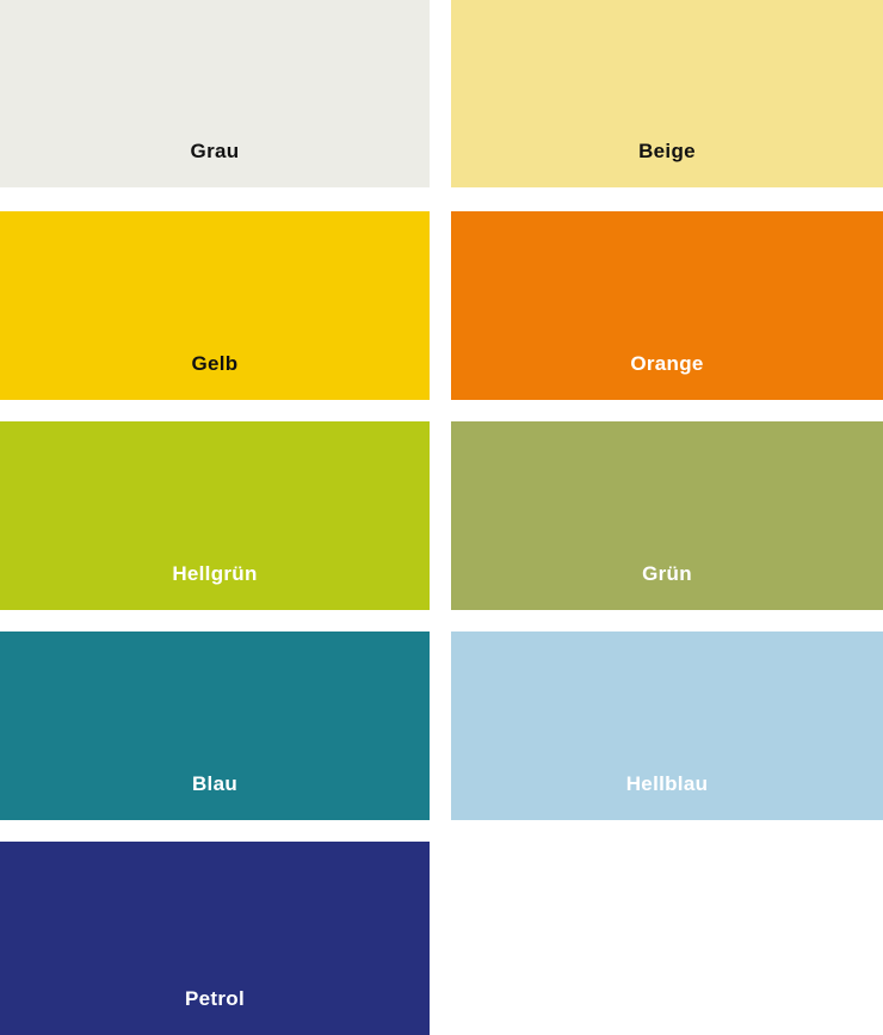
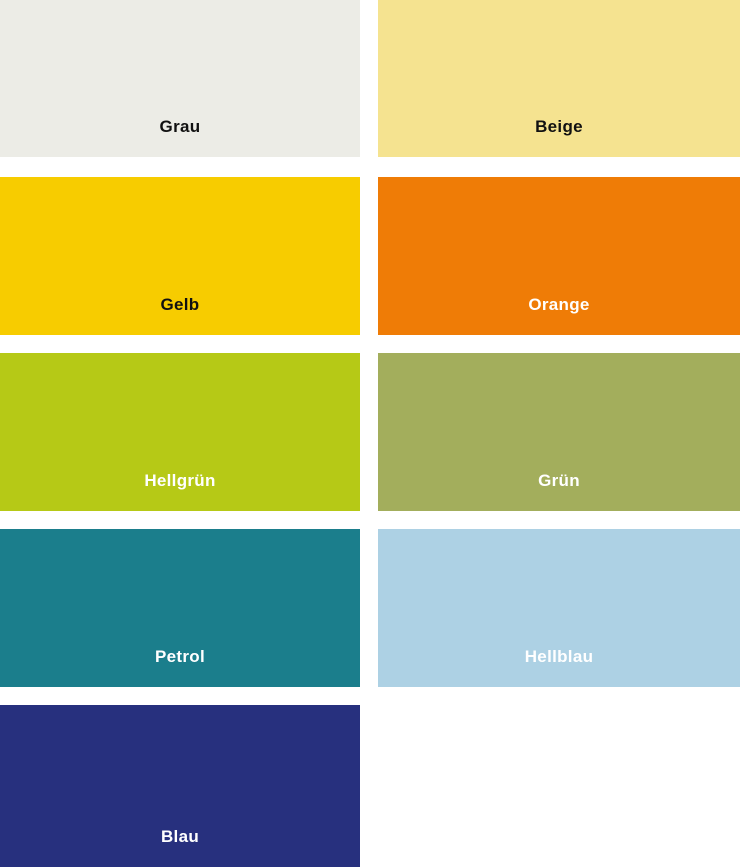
  Grau
  Beige
  Gelb
  Orange
  Hellgrün
  Grün
- Blau
+ Petrol
  Hellblau
- Petrol
+ Blau
